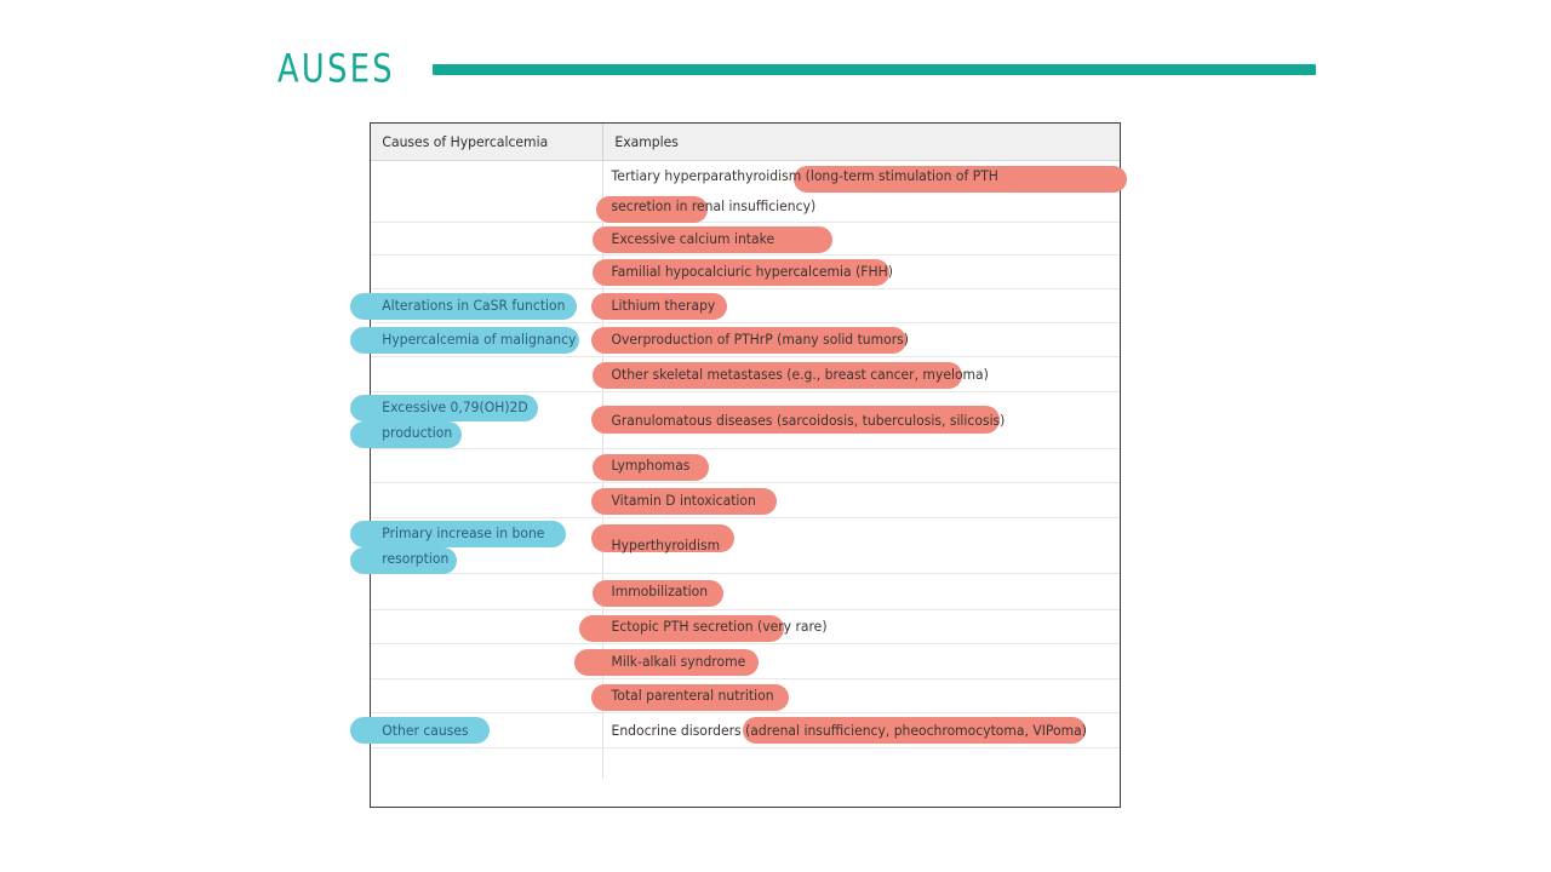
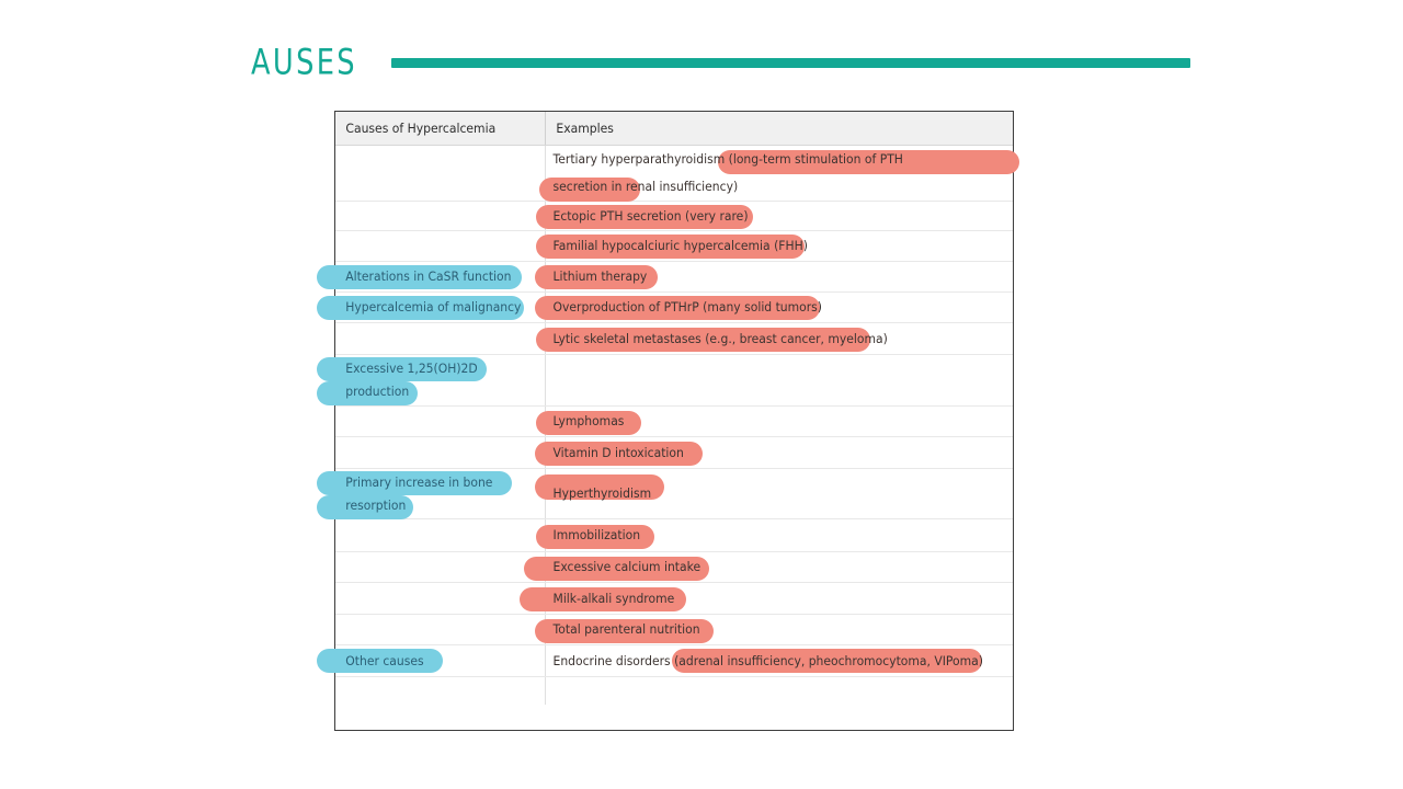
  AUSES
  Causes of Hypercalcemia
  Examples
  Tertiary hyperparathyroidism (long-term stimulation of PTH secretion in renal insufficiency)
- Excessive calcium intake
+ Ectopic PTH secretion (very rare)
  Familial hypocalciuric hypercalcemia (FHH)
  Alterations in CaSR function
  Lithium therapy
  Hypercalcemia of malignancy
  Overproduction of PTHrP (many solid tumors)
- Other skeletal metastases (e.g., breast cancer, myeloma)
+ Lytic skeletal metastases (e.g., breast cancer, myeloma)
- Excessive 0,79(OH)2D production
+ Excessive 1,25(OH)2D production
- Granulomatous diseases (sarcoidosis, tuberculosis, silicosis)
  Lymphomas
  Vitamin D intoxication
  Primary increase in bone resorption
  Hyperthyroidism
  Immobilization
- Ectopic PTH secretion (very rare)
+ Excessive calcium intake
  Milk-alkali syndrome
  Total parenteral nutrition
  Other causes
  Endocrine disorders (adrenal insufficiency, pheochromocytoma, VIPoma)
